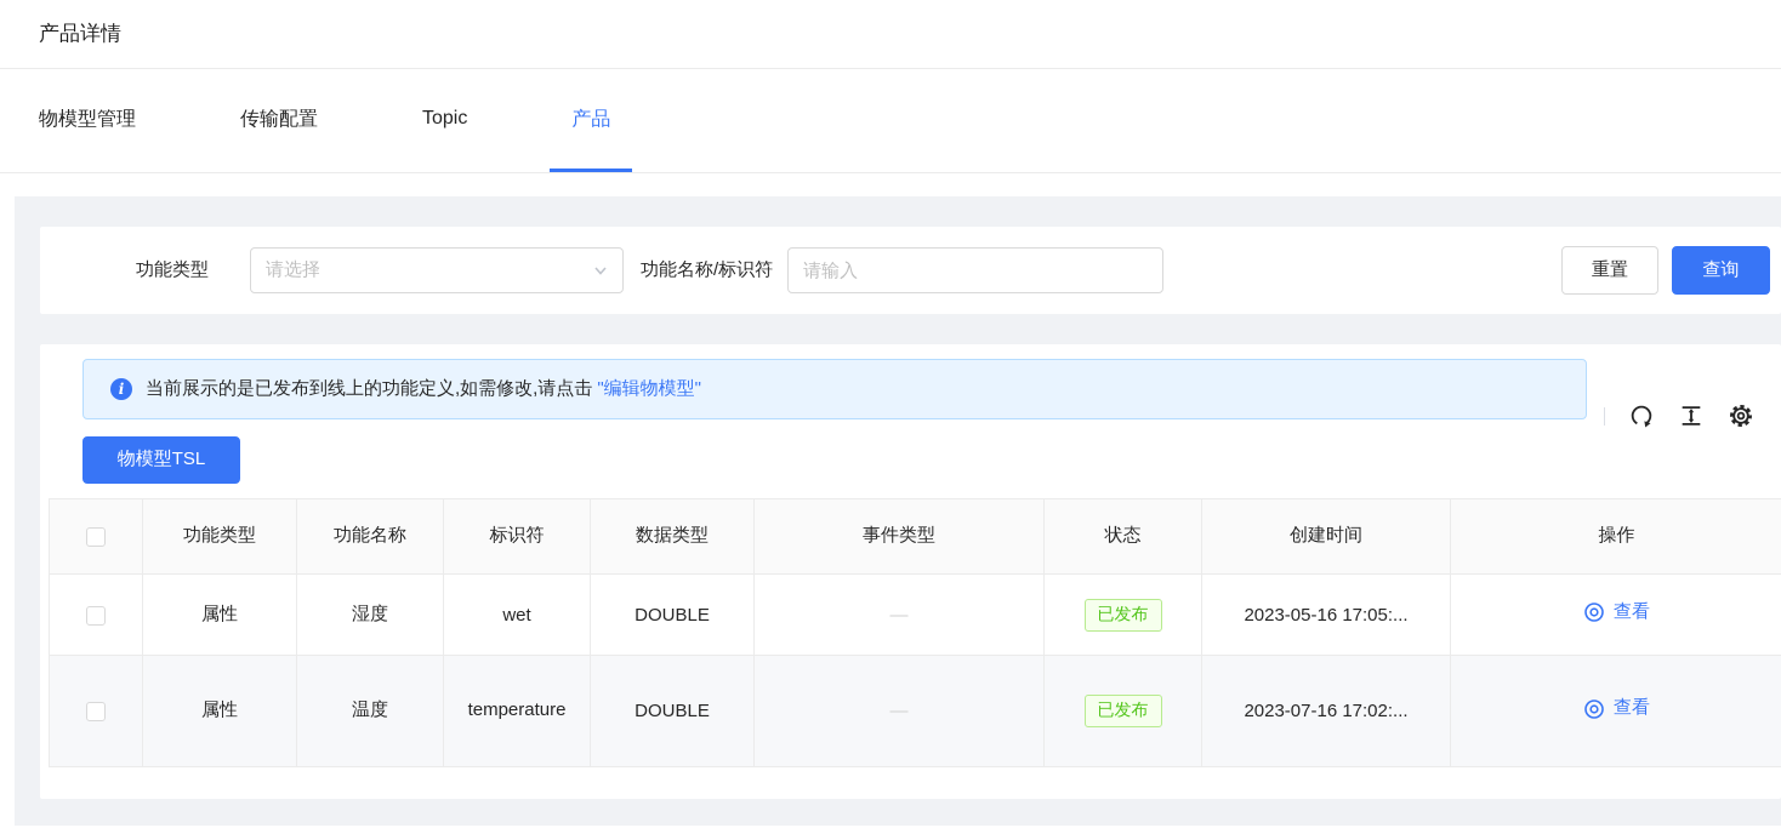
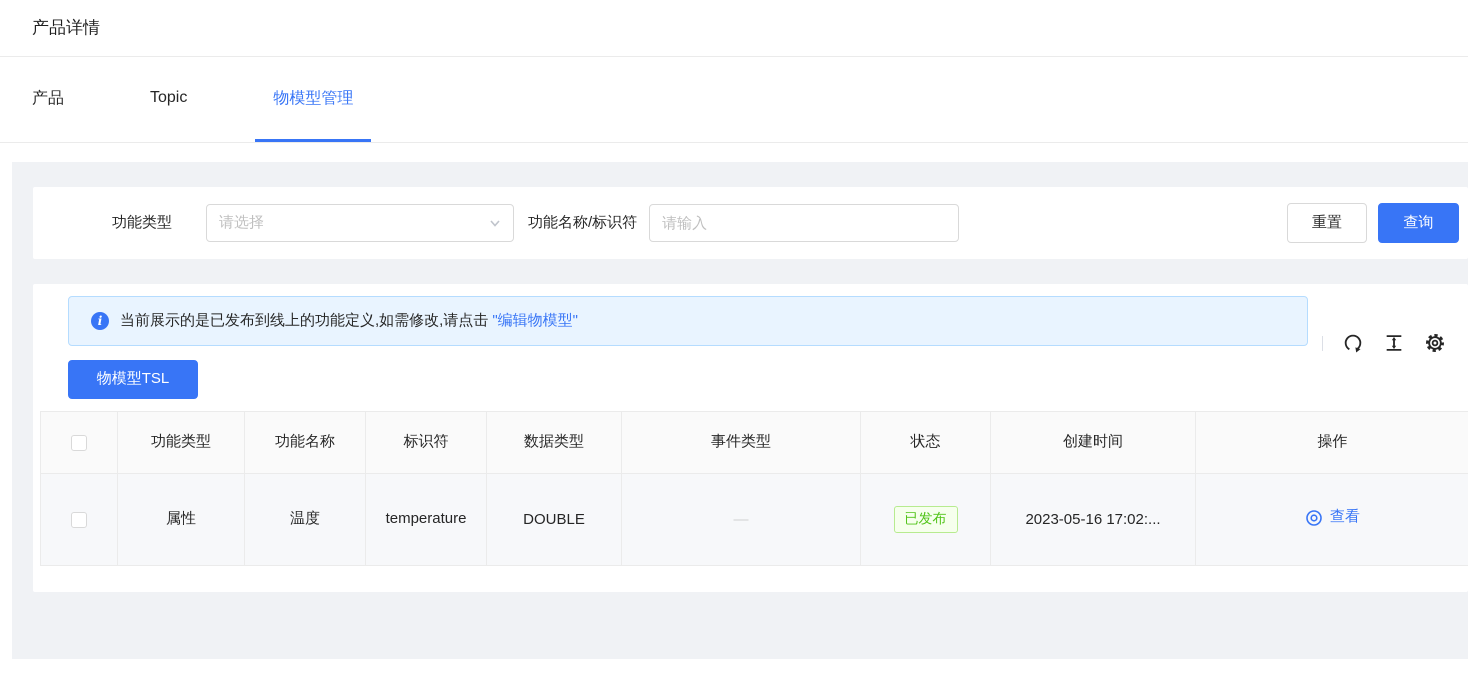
  产品详情
- 物模型管理
+ 产品
- 传输配置
  Topic
- 产品
+ 物模型管理
  功能类型
  请选择
  功能名称/标识符
  请输入
  重置
  查询
  i
  当前展示的是已发布到线上的功能定义,如需修改,请点击
  "编辑物模型"
  物模型TSL
  	功能类型	功能名称	标识符	数据类型	事件类型	状态	创建时间	操作
- 	属性	湿度	wet	DOUBLE	—	已发布	2023-05-16 17:05:...	查看
- 	属性	温度	temperature	DOUBLE		已发布	2023-07-16 17:02:...	查看
+ 	属性	温度	temperature	DOUBLE		已发布	2023-05-16 17:02:...	查看
